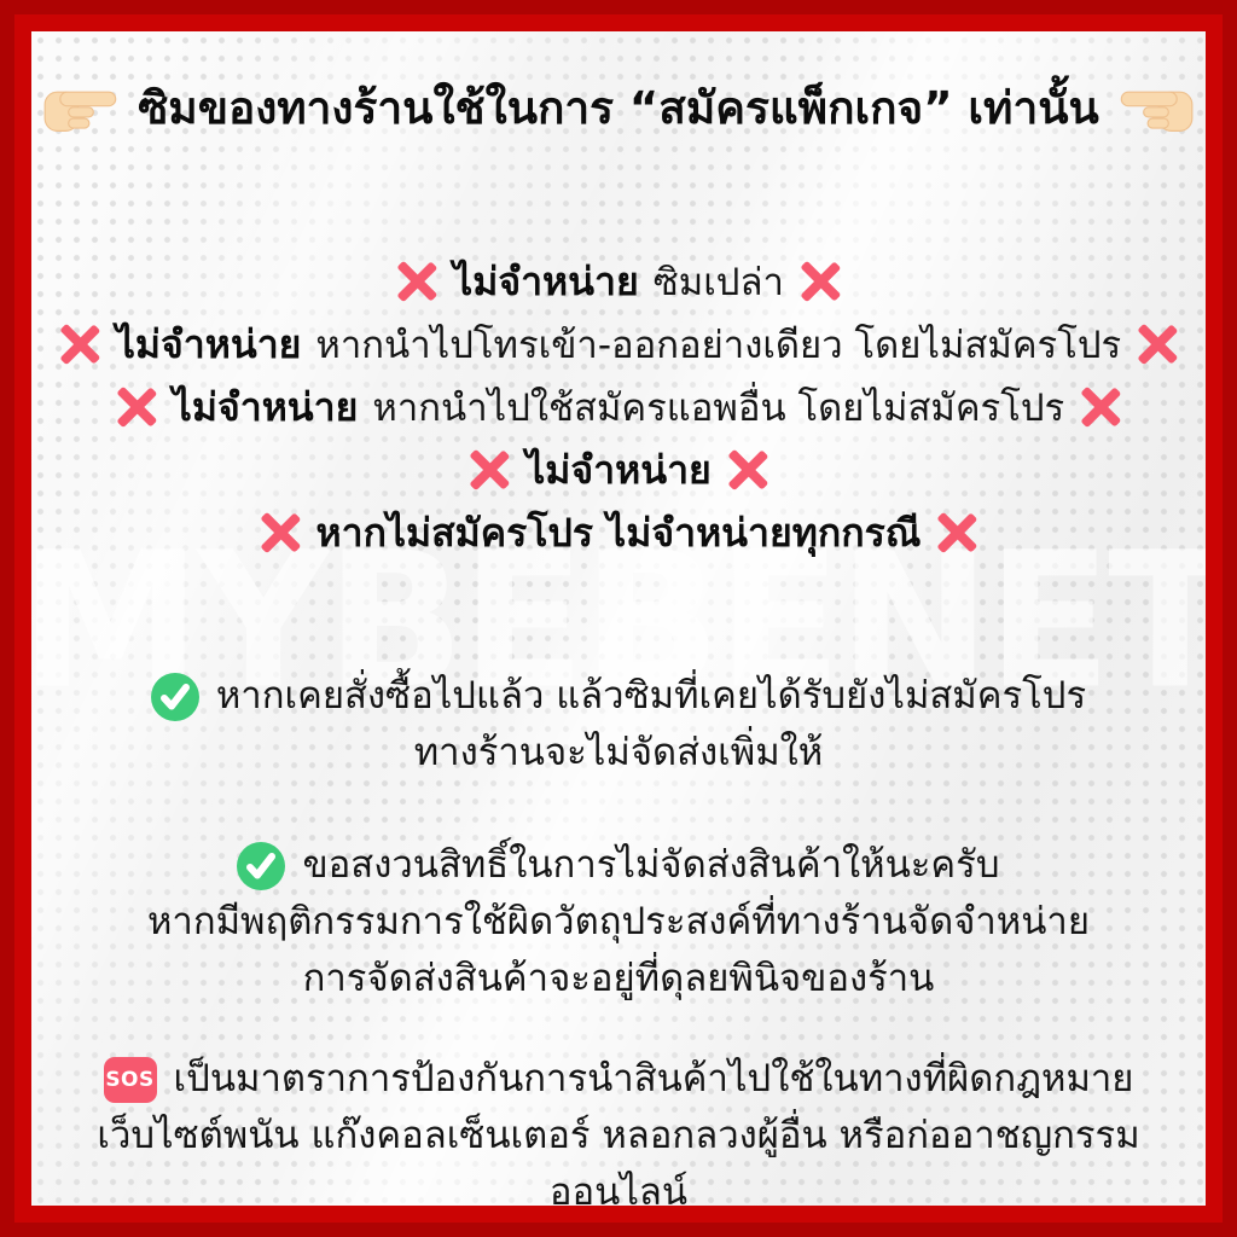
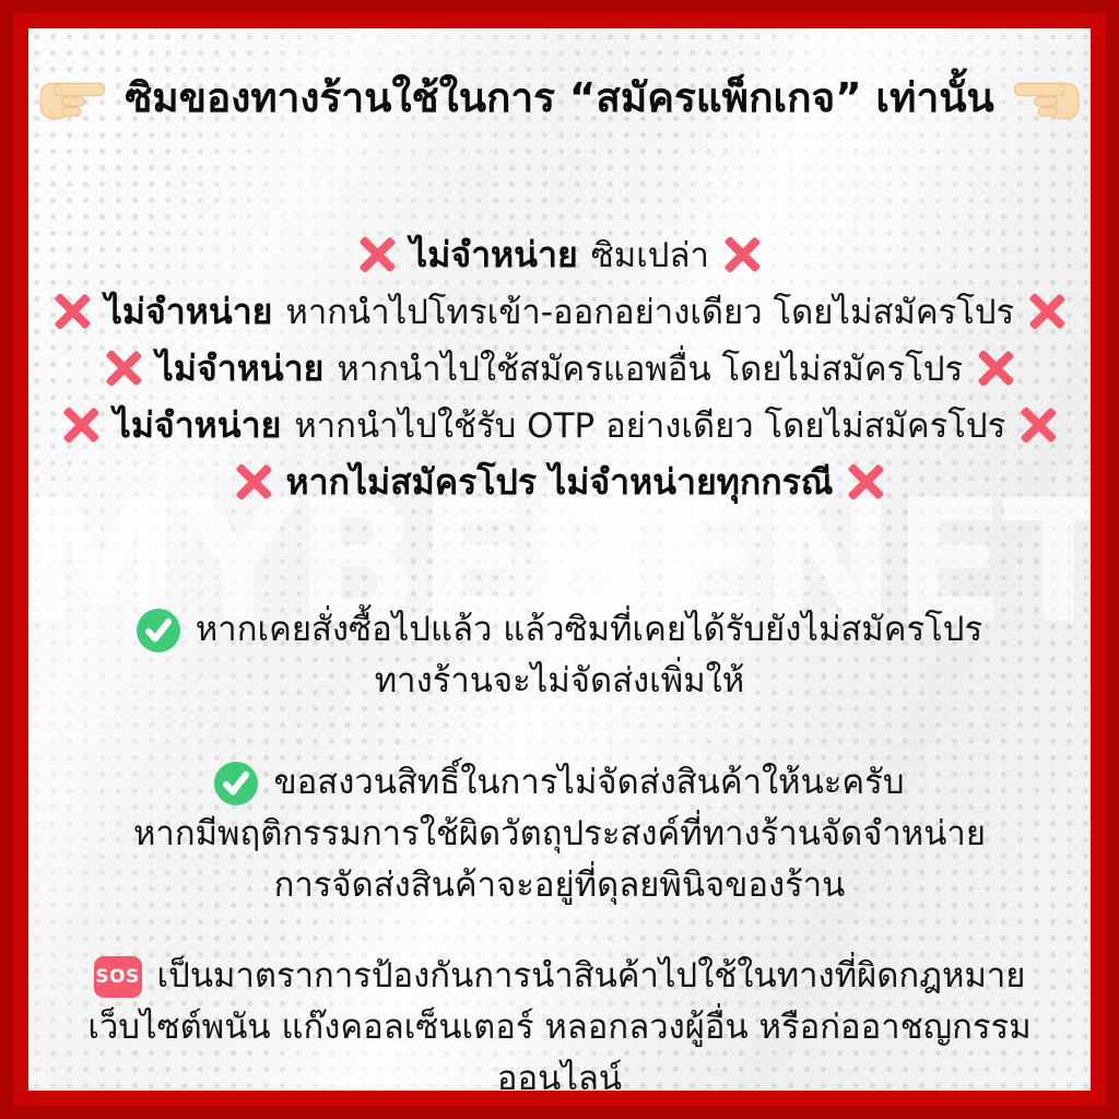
  MYBEBENET
  ซิมของทางร้านใช้ในการ “สมัครแพ็กเกจ” เท่านั้น
  ไม่จำหน่าย
  ซิมเปล่า
  ไม่จำหน่าย
  หากนำไปโทรเข้า-ออกอย่างเดียว โดยไม่สมัครโปร
  ไม่จำหน่าย
  หากนำไปใช้สมัครแอพอื่น โดยไม่สมัครโปร
  ไม่จำหน่าย
+ หากนำไปใช้รับ OTP อย่างเดียว โดยไม่สมัครโปร
  หากไม่สมัครโปร ไม่จำหน่ายทุกกรณี
  หากเคยสั่งซื้อไปแล้ว แล้วซิมที่เคยได้รับยังไม่สมัครโปร
  ทางร้านจะไม่จัดส่งเพิ่มให้
  ขอสงวนสิทธิ์ในการไม่จัดส่งสินค้าให้นะครับ
  หากมีพฤติกรรมการใช้ผิดวัตถุประสงค์ที่ทางร้านจัดจำหน่าย
  การจัดส่งสินค้าจะอยู่ที่ดุลยพินิจของร้าน
  SOS
  เป็นมาตราการป้องกันการนำสินค้าไปใช้ในทางที่ผิดกฎหมาย
  เว็บไซต์พนัน แก๊งคอลเซ็นเตอร์ หลอกลวงผู้อื่น หรือก่ออาชญกรรมออนไลน์
